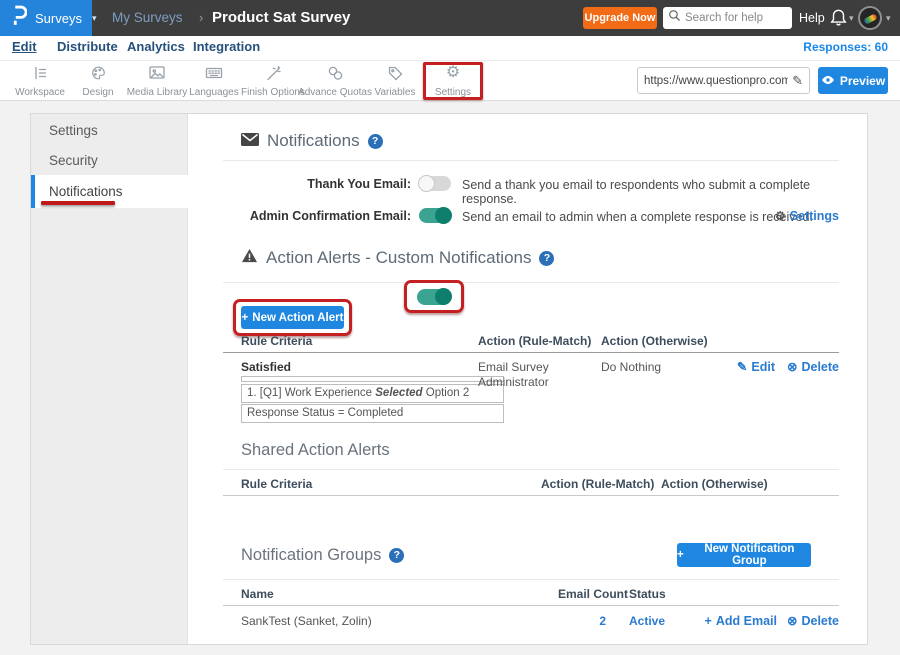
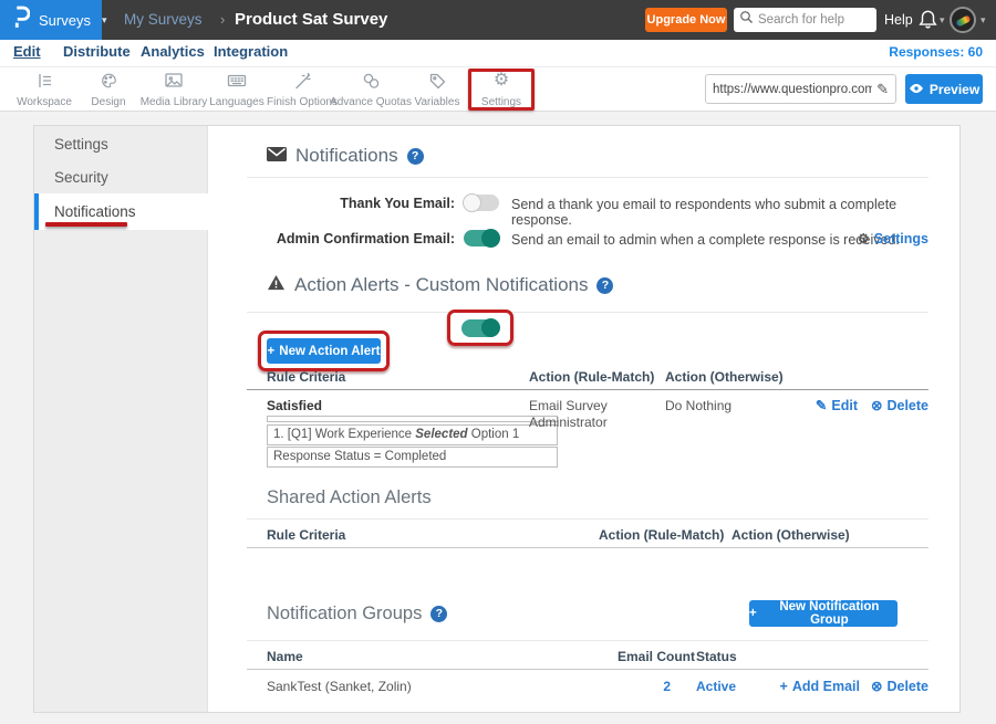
  Surveys
  ▾
  My Surveys
  ›
  Product Sat Survey
  Upgrade Now
  Search for help
  Help
  ▾
  ▾
  Edit
  Distribute
  Analytics
  Integration
  Responses: 60
  Workspace
  Design
  Media Library
  Languages
  Finish Options
  Advance Quotas
  Variables
  ⚙
  Settings
  https://www.questionpro.com
  ✎
  Preview
  Settings
  Security
  Notifications
  Notifications
  ?
  Thank You Email:
  Send a thank you email to respondents who submit a complete response.
  Admin Confirmation Email:
  Send an email to admin when a complete response is received.
  ⚙
  Settings
  Action Alerts - Custom Notifications
  ?
  +
  New Action Alert
  Rule Criteria
  Action (Rule-Match)
  Action (Otherwise)
  Satisfied
- 1. [Q1] Work Experience Selected Option 2
+ 1. [Q1] Work Experience Selected Option 1
  Response Status = Completed
  Email Survey Administrator
  Do Nothing
  ✎
  Edit
  ⊗
  Delete
  Shared Action Alerts
  Rule Criteria
  Action (Rule-Match)
  Action (Otherwise)
  Notification Groups
  ?
  +
  New Notification Group
  Name
  Email Count
  Status
  SankTest (Sanket, Zolin)
  2
  Active
  +
  Add Email
  ⊗
  Delete
